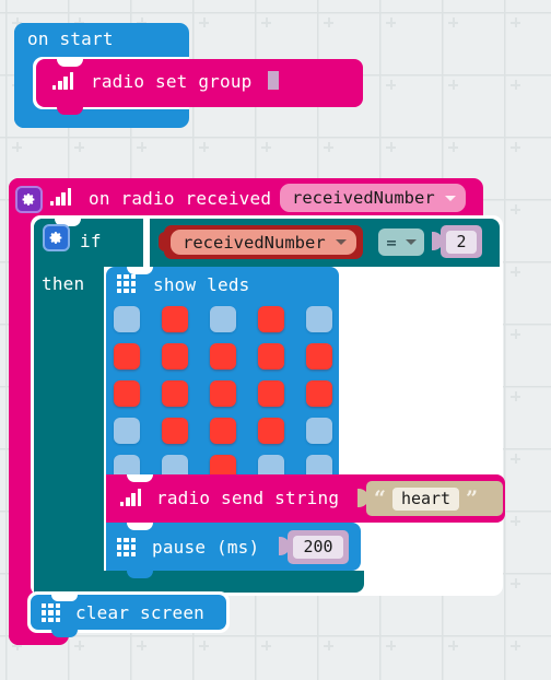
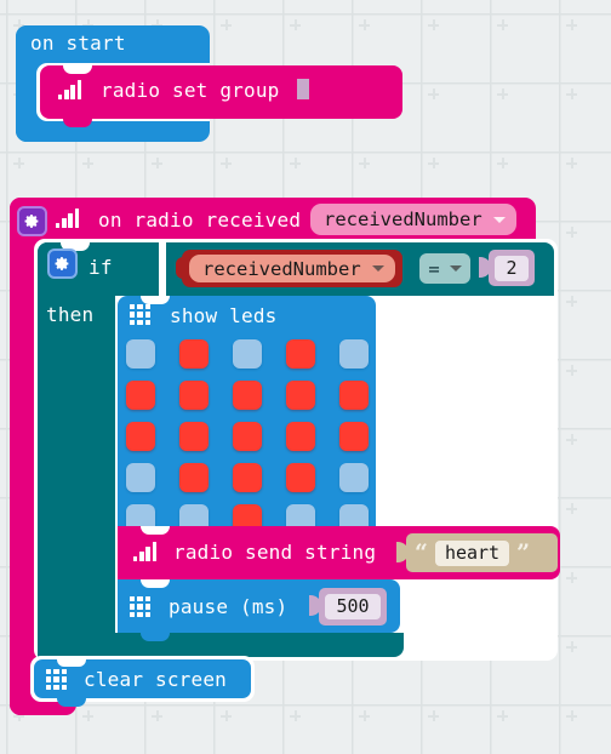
  on start
  radio set group
  on radio received
  receivedNumber
  if
  then
  receivedNumber
  =
  2
  show leds
  radio send string
  “
  heart
  ”
  pause (ms)
- 200
+ 500
  clear screen
